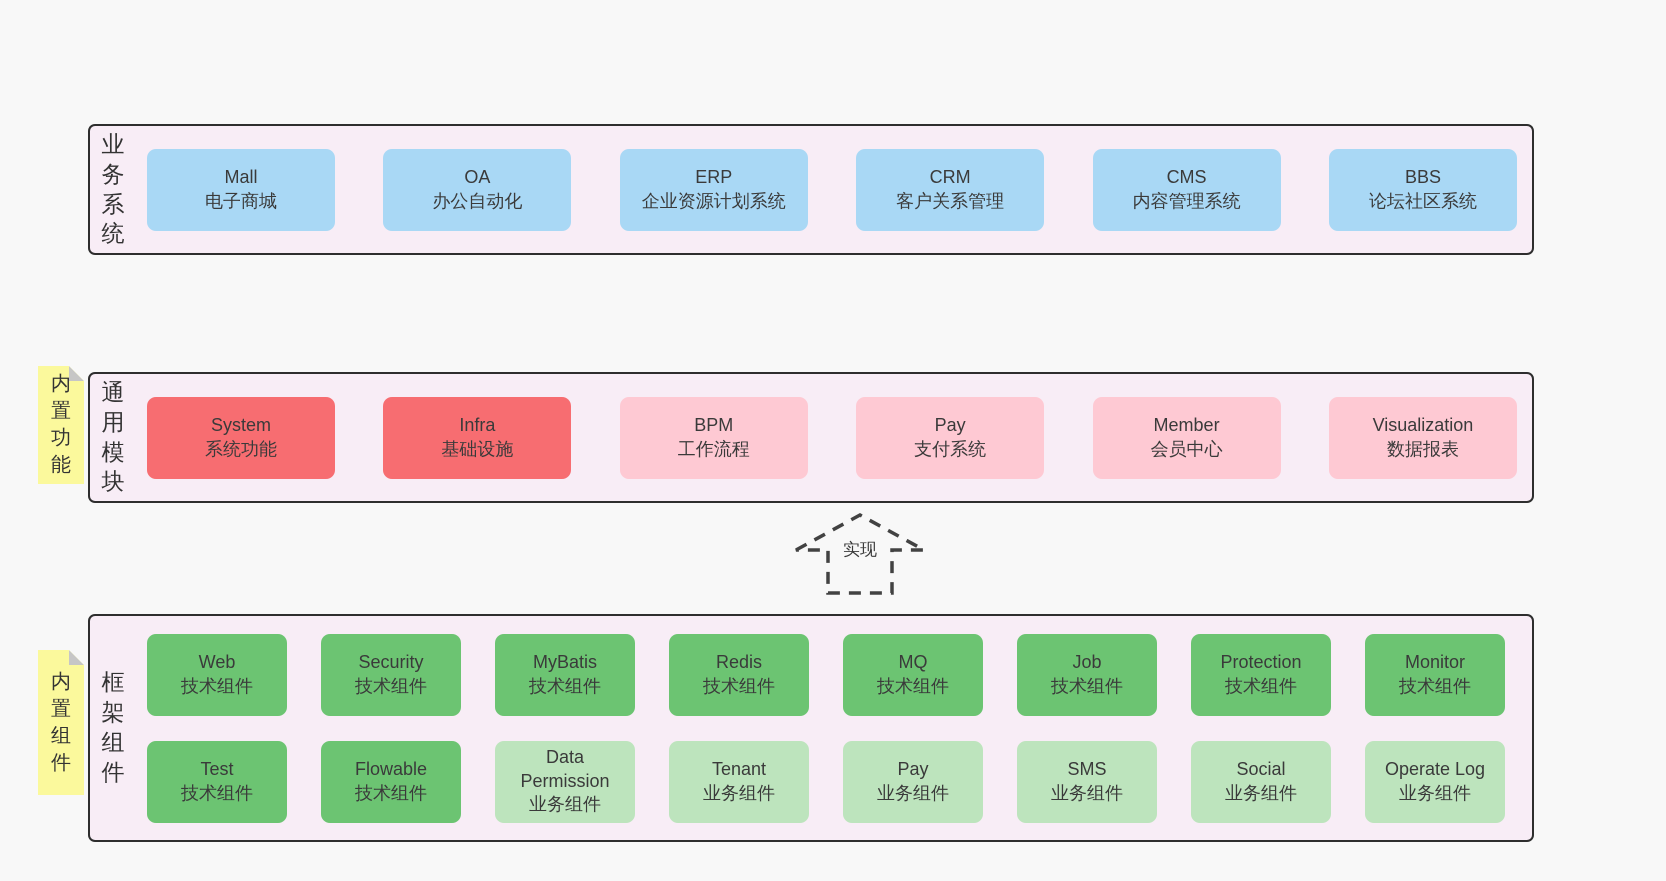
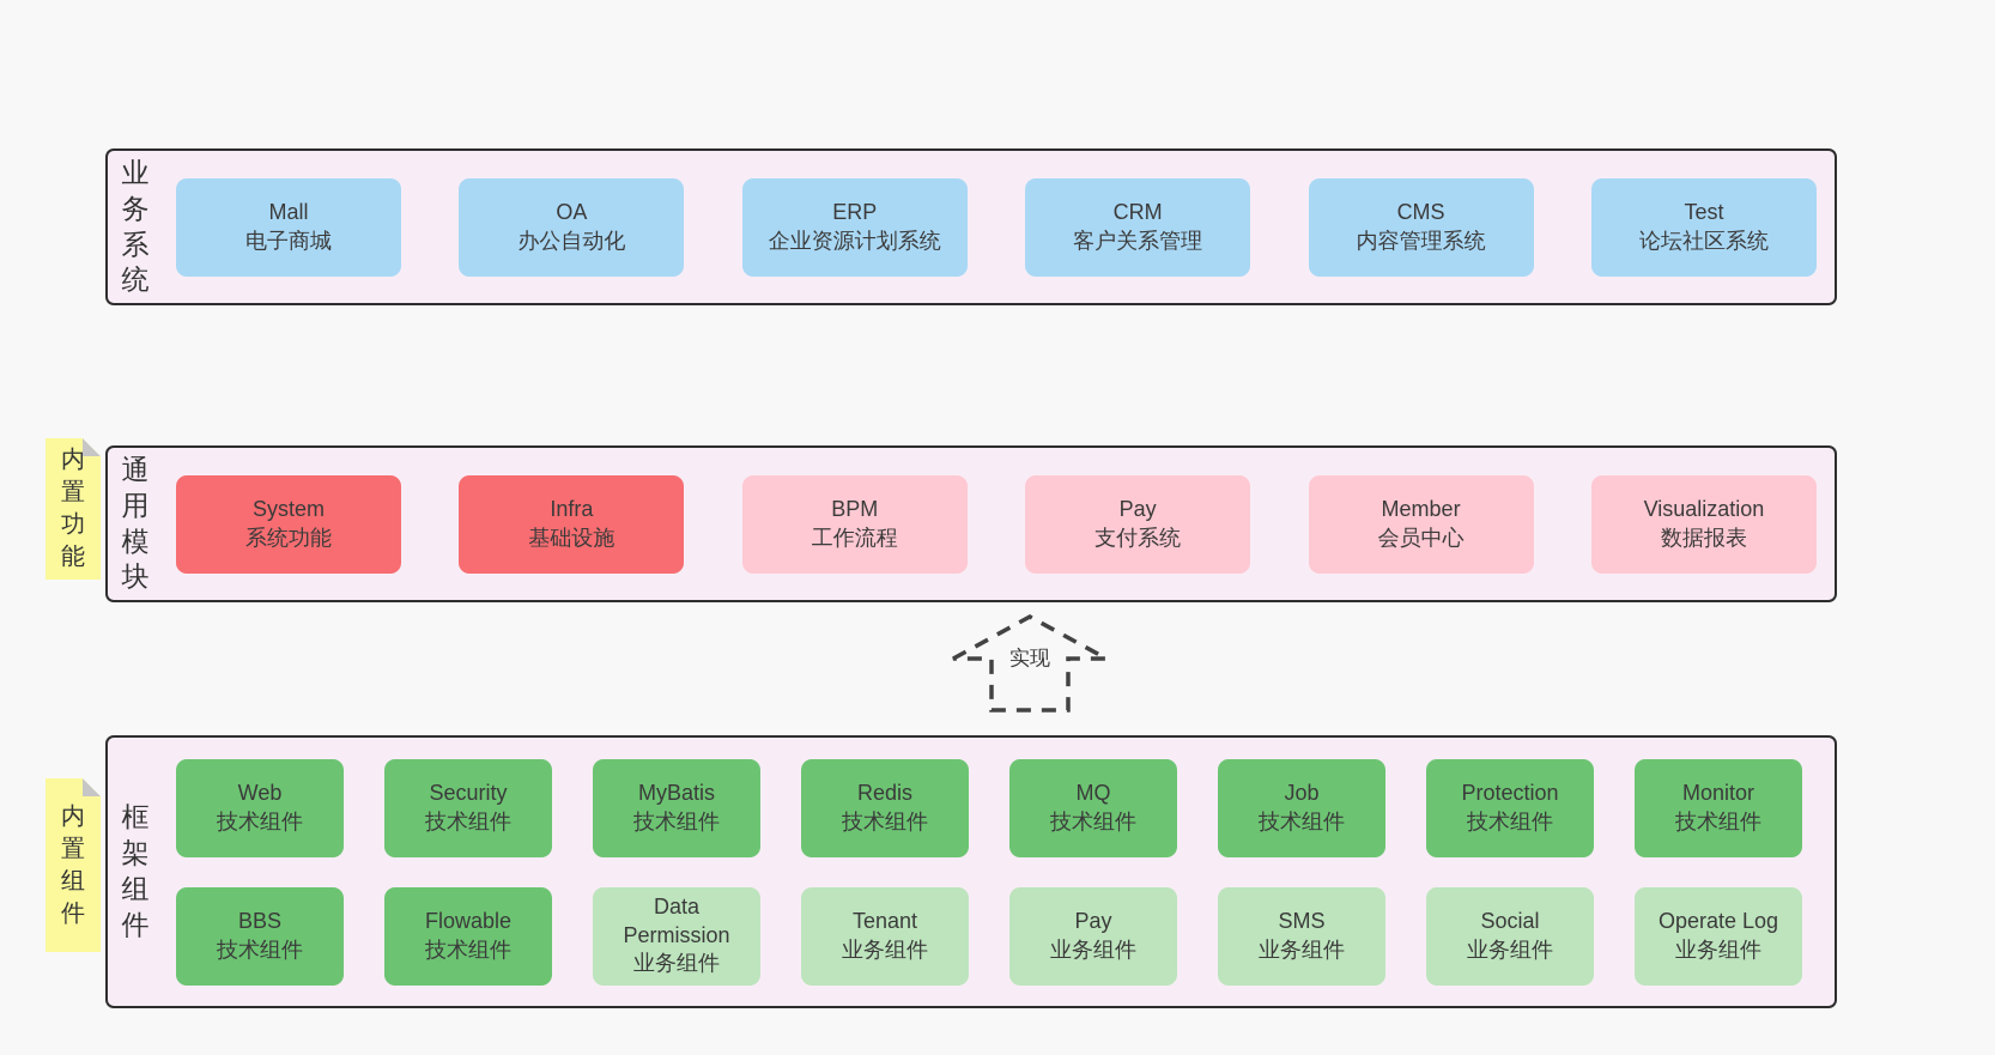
  业务系统
  Mall
  电子商城
  OA
  办公自动化
  ERP
  企业资源计划系统
  CRM
  客户关系管理
  CMS
  内容管理系统
- BBS
+ Test
  论坛社区系统
  内置功能
  通用模块
  System
  系统功能
  Infra
  基础设施
  BPM
  工作流程
  Pay
  支付系统
  Member
  会员中心
  Visualization
  数据报表
  实现
  内置组件
  框架组件
  Web
  技术组件
  Security
  技术组件
  MyBatis
  技术组件
  Redis
  技术组件
  MQ
  技术组件
  Job
  技术组件
  Protection
  技术组件
  Monitor
  技术组件
- Test
+ BBS
  技术组件
  Flowable
  技术组件
  Data Permission
  业务组件
  Tenant
  业务组件
  Pay
  业务组件
  SMS
  业务组件
  Social
  业务组件
  Operate Log
  业务组件
